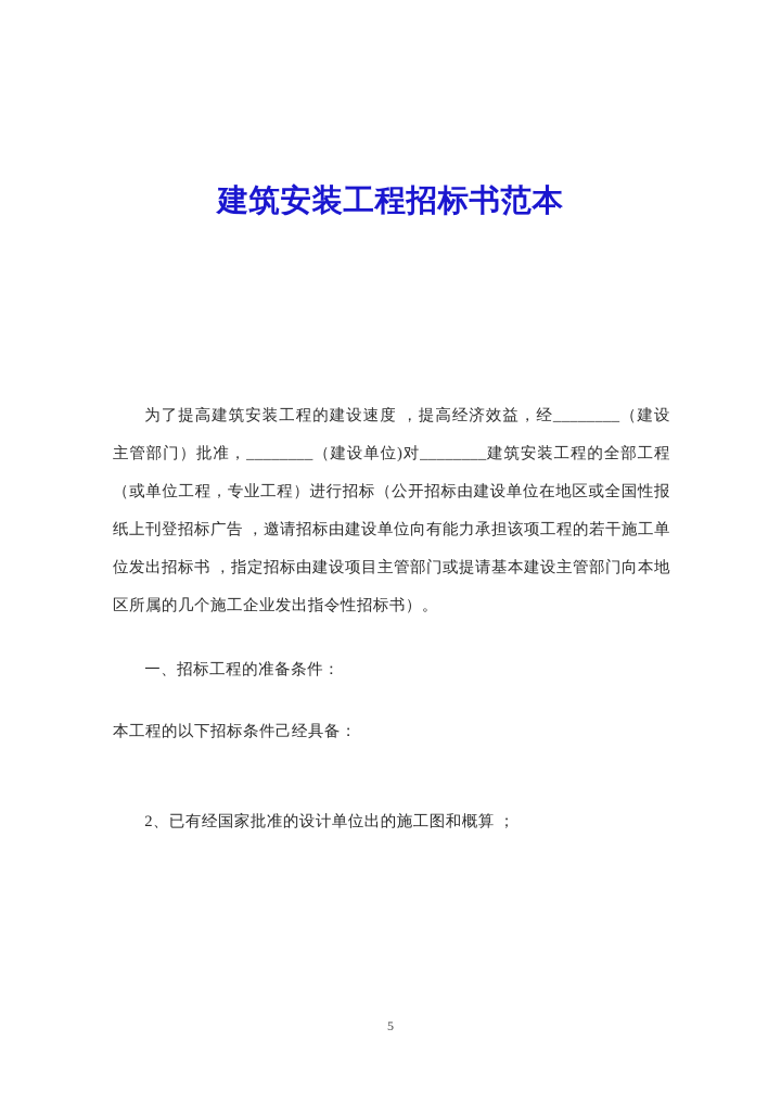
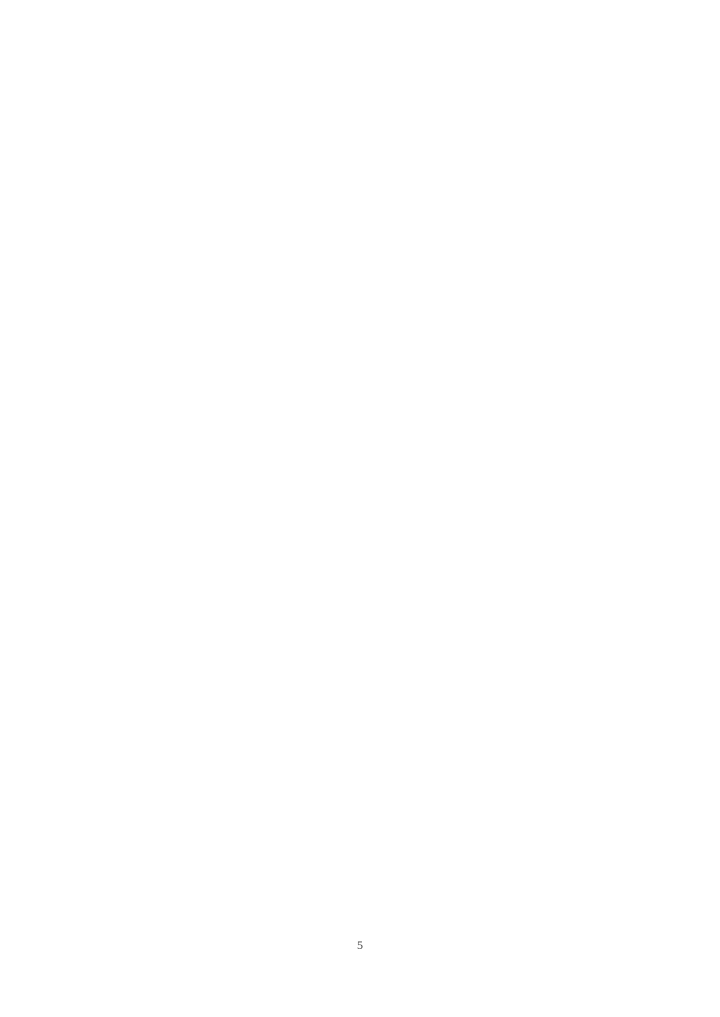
- 建筑安装工程招标书范本
- 为了提高建筑安装工程的建设速度 ，提高经济效益，经________（建设主管部门）批准，________（建设单位)对________建筑安装工程的全部工程 （或单位工程，专业工程）进行招标（公开招标由建设单位在地区或全国性报纸上刊登招标广告 ，邀请招标由建设单位向有能力承担该项工程的若干施工单位发出招标书 ，指定招标由建设项目主管部门或提请基本建设主管部门向本地区所属的几个施工企业发出指令性招标书）。
- 一、招标工程的准备条件：
- 本工程的以下招标条件己经具备：
- 2、已有经国家批准的设计单位出的施工图和概算 ；
  5
